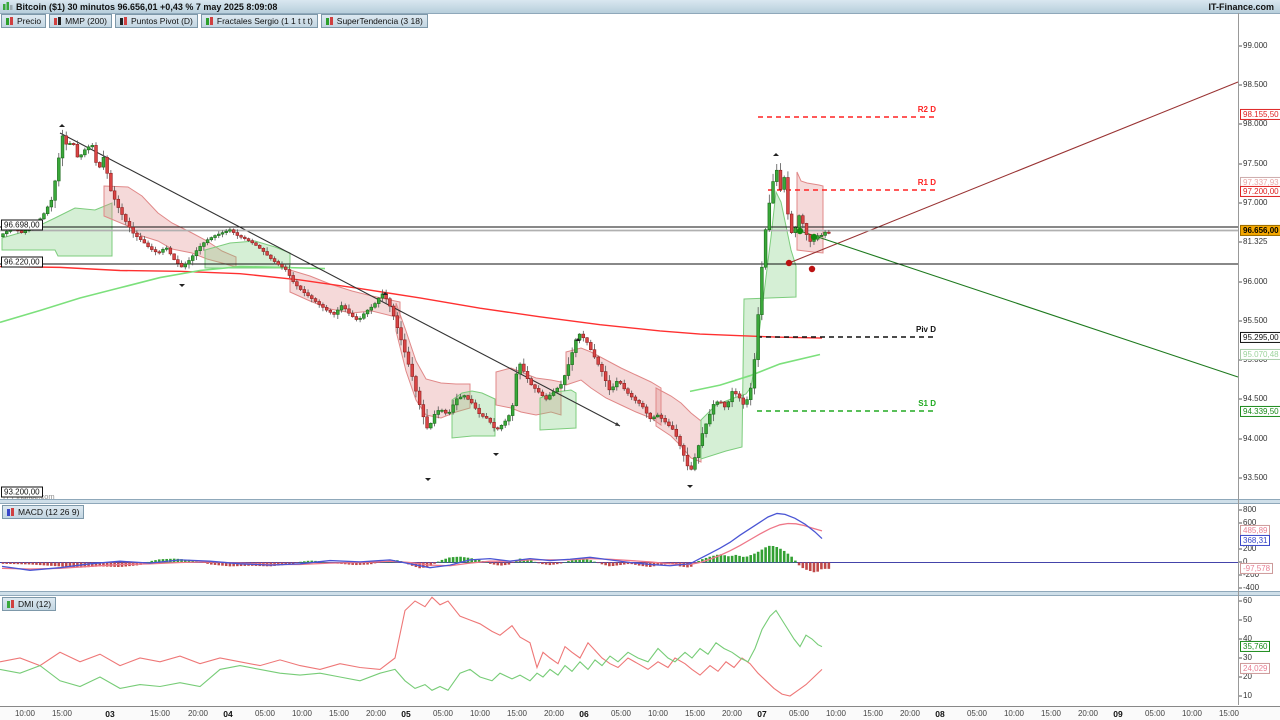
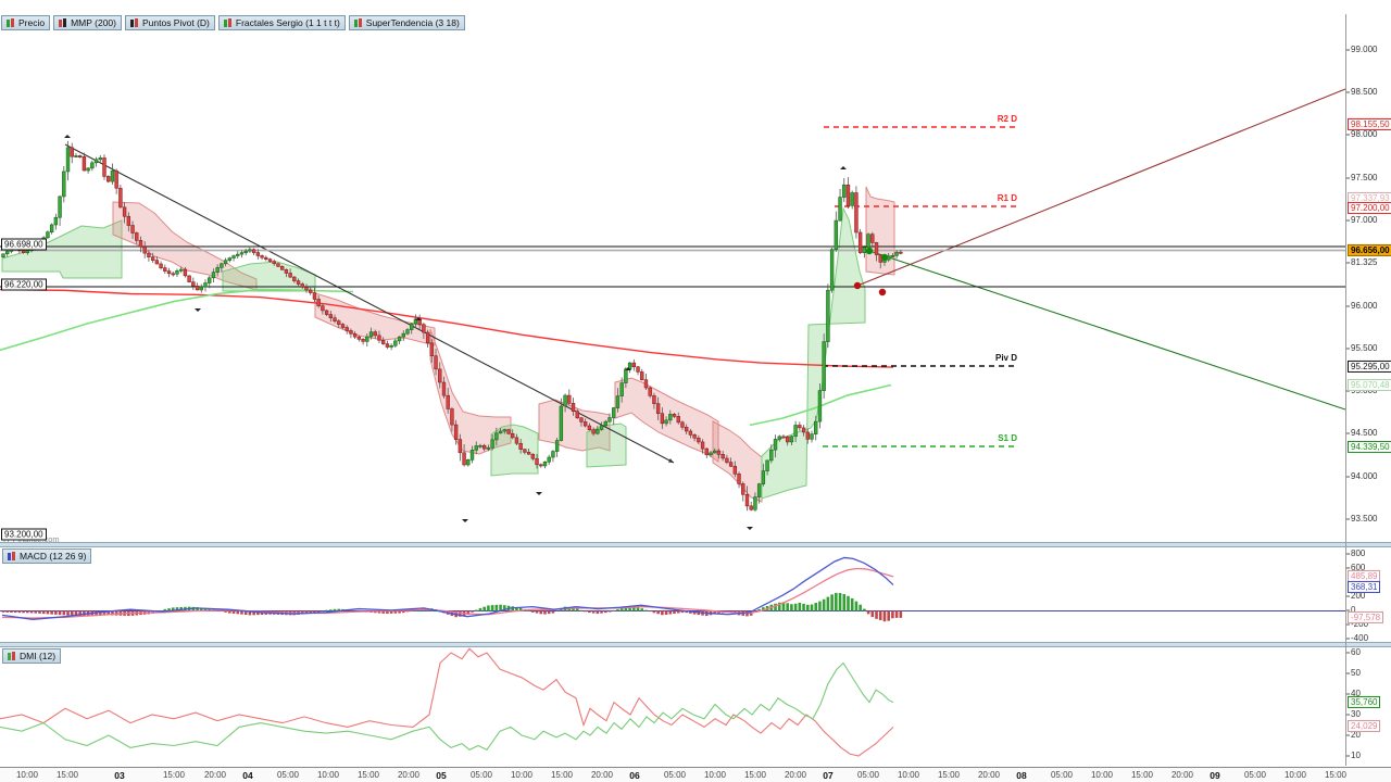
- Bitcoin ($1) 30 minutos 96.656,01 +0,43 % 7 may 2025 8:09:08
- IT-Finance.com
  Precio
  MMP (200)
  Puntos Pivot (D)
  Fractales Sergio (1 1 t t t)
  SuperTendencia (3 18)
  MACD (12 26 9)
  DMI (12)
  10:00
  15:00
  03
  15:00
  20:00
  04
  05:00
  10:00
  15:00
  20:00
  05
  05:00
  10:00
  15:00
  20:00
  06
  05:00
  10:00
  15:00
  20:00
  07
  05:00
  10:00
  15:00
  20:00
  08
  05:00
  10:00
  15:00
  20:00
  09
  05:00
  10:00
  15:00
  99.000
  98.500
  98.000
  97.500
  97.000
  81.325
  96.000
  95.500
  94.500
  94.000
  93.500
  800
  600
  200
  0
  -200
  -400
  60
  50
  40
  30
  20
  10
  98.155,50
  97.337,93
  97.200,00
  96.656,00
  95.295,00
  95.070,48
  94.339,50
  485,89
  368,31
  -97,578
  35,760
  24,029
  96.698,00
  96.220,00
  93.200,00
  R2 D
  R1 D
  Piv D
  S1 D
